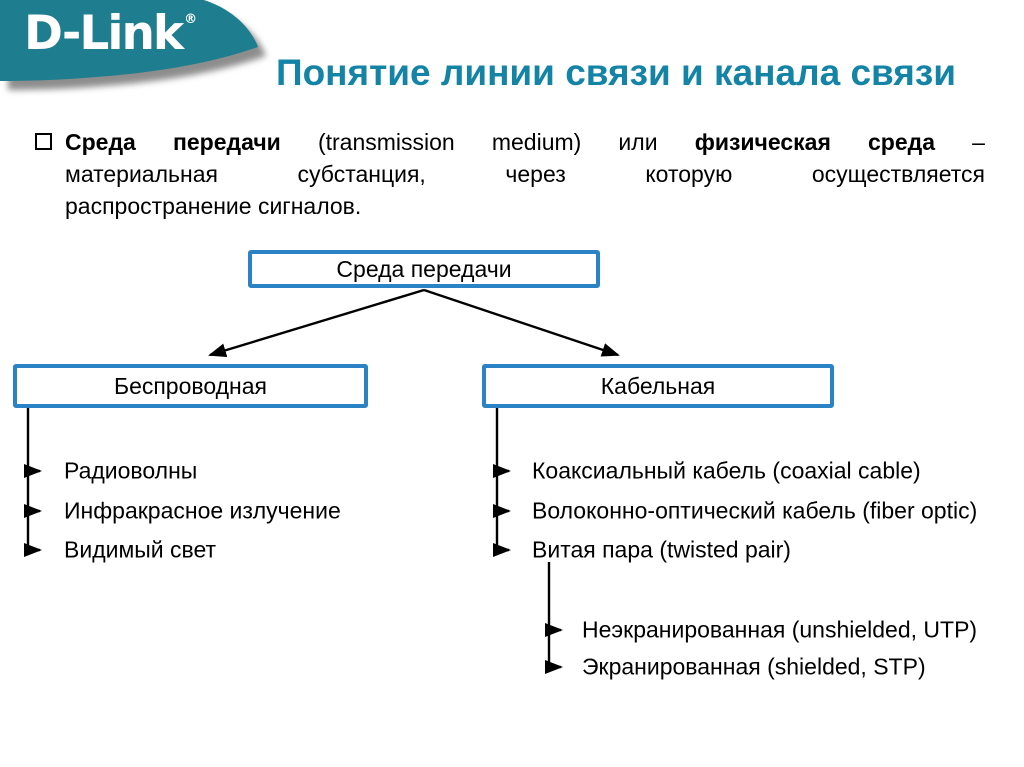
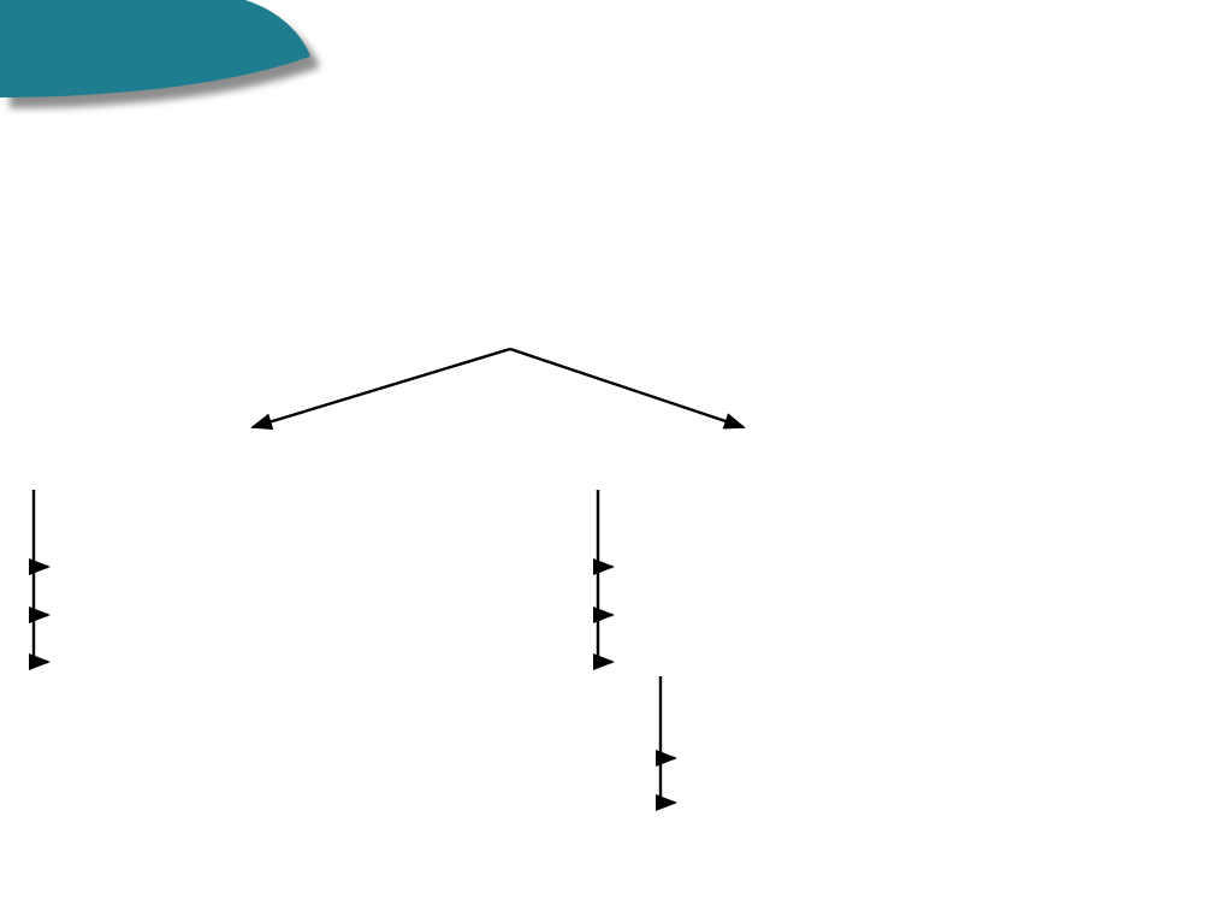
- D-Link ®
- Понятие линии связи и канала связи
- Среда передачи (transmission medium) или физическая среда –
- материальная субстанция, через которую осуществляется
- распространение сигналов.
- Среда передачи
- Беспроводная
- Кабельная
- Радиоволны
- Инфракрасное излучение
- Видимый свет
- Коаксиальный кабель (coaxial cable)
- Волоконно-оптический кабель (fiber optic)
- Витая пара (twisted pair)
- Неэкранированная (unshielded, UTP)
- Экранированная (shielded, STP)
